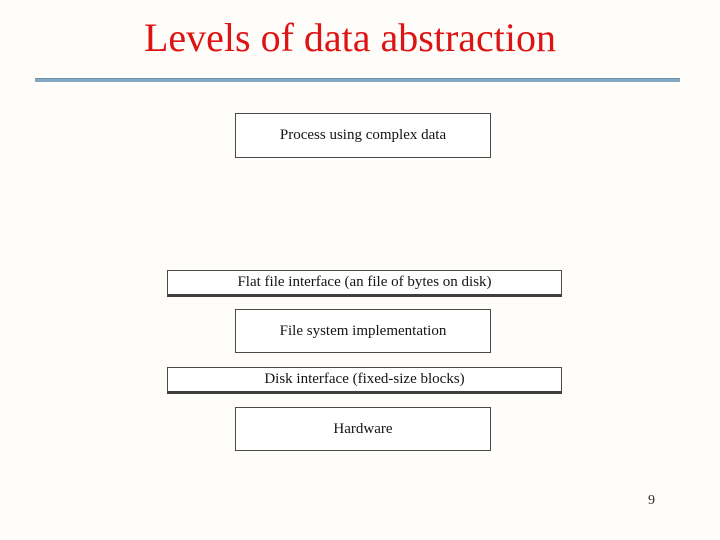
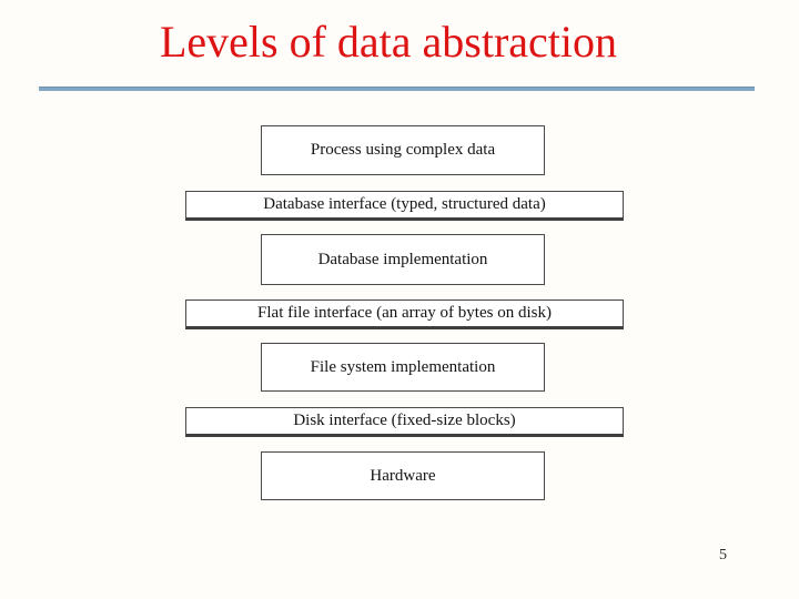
  Levels of data abstraction
  Process using complex data
+ Database interface (typed, structured data)
+ Database implementation
- Flat file interface (an file of bytes on disk)
+ Flat file interface (an array of bytes on disk)
  File system implementation
  Disk interface (fixed-size blocks)
  Hardware
- 9
+ 5
